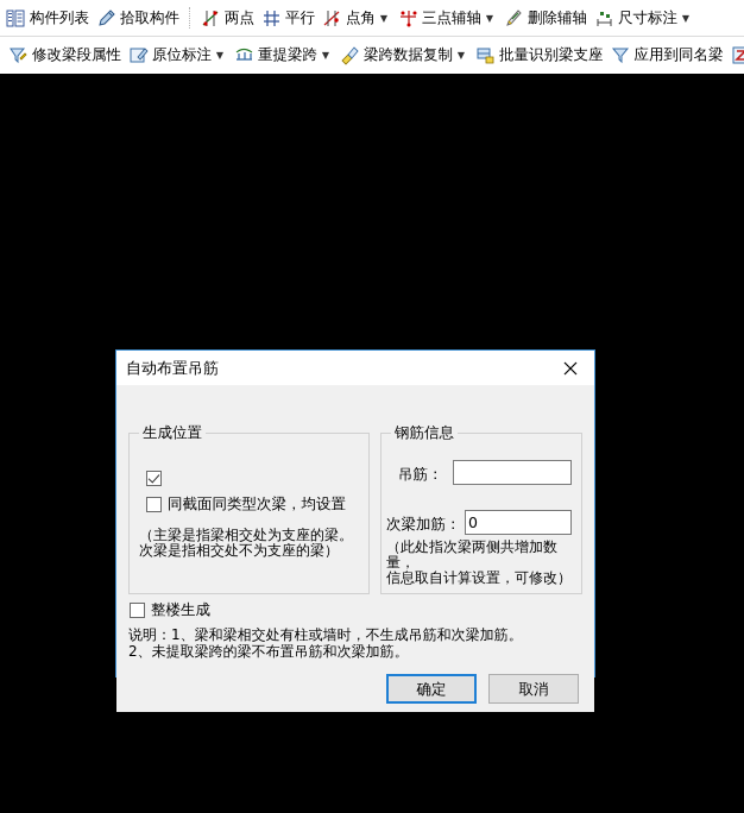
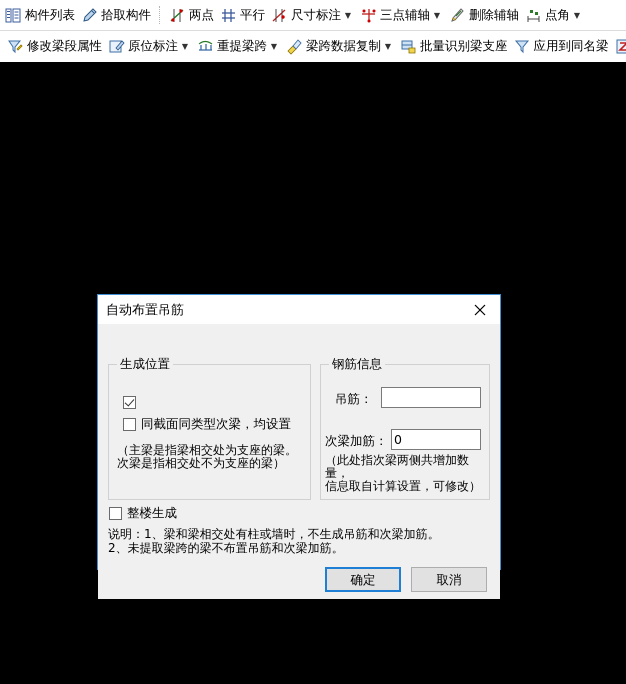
  构件列表
  拾取构件
  两点
  平行
- 点角
+ 尺寸标注
  ▼
  三点辅轴
  ▼
  删除辅轴
- 尺寸标注
+ 点角
  ▼
  修改梁段属性
  原位标注
  ▼
  重提梁跨
  ▼
  梁跨数据复制
  ▼
  批量识别梁支座
  应用到同名梁
  自动布置吊筋
  生成位置
  同截面同类型次梁，均设置
  （主梁是指梁相交处为支座的梁。
  次梁是指相交处不为支座的梁）
  钢筋信息
  吊筋：
  次梁加筋：
  0
  （此处指次梁两侧共增加数量，
  信息取自计算设置，可修改）
  整楼生成
  说明：1、梁和梁相交处有柱或墙时，不生成吊筋和次梁加筋。
  2、未提取梁跨的梁不布置吊筋和次梁加筋。
  确定
  取消
